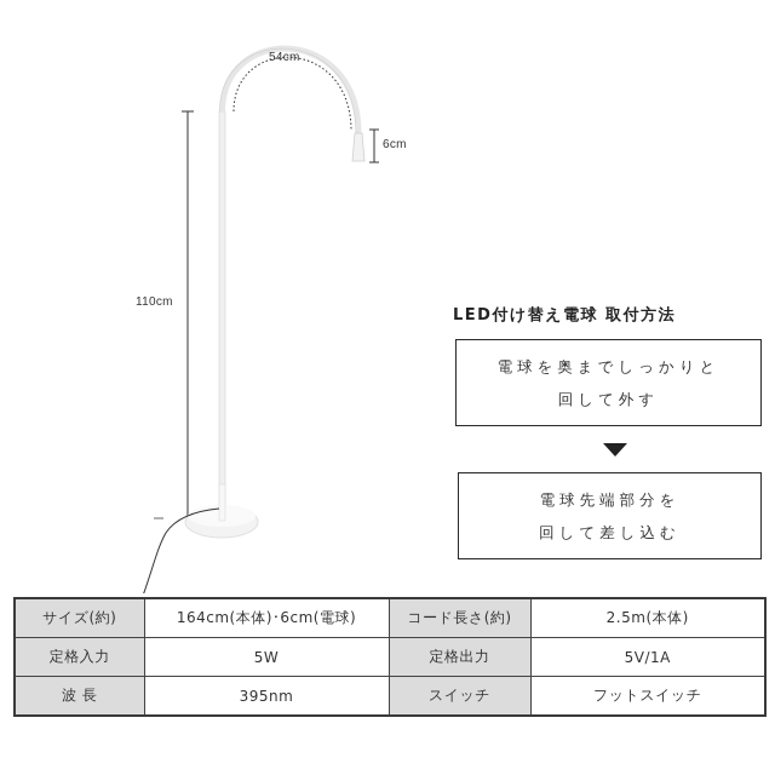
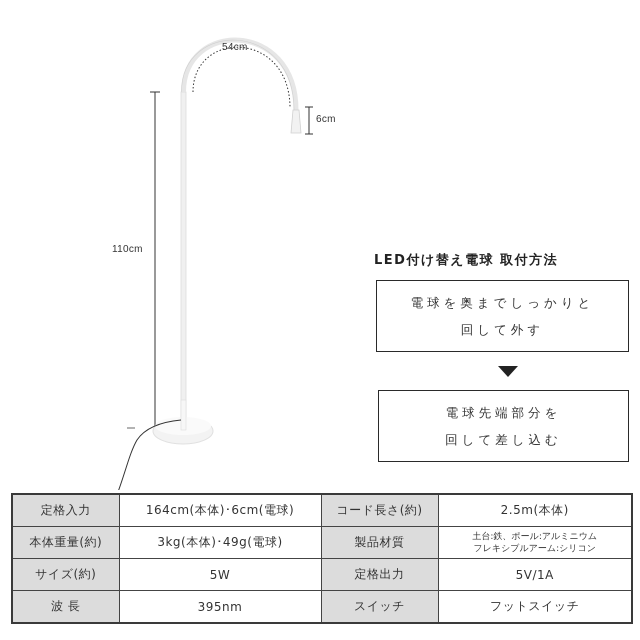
  54cm
  6cm
  110cm
  LED付け替え電球 取付方法
  電球を奥までしっかりと
  回して外す
  電球先端部分を
  回して差し込む
- サイズ(約)	164cm(本体)･6cm(電球)	コード長さ(約)	2.5m(本体)
+ 定格入力	164cm(本体)･6cm(電球)	コード長さ(約)	2.5m(本体)
+ 本体重量(約)	3kg(本体)･49g(電球)	製品材質	土台:鉄、ポール:アルミニウム フレキシブルアーム:シリコン
- 定格入力	5W	定格出力	5V/1A
+ サイズ(約)	5W	定格出力	5V/1A
  波 長	395nm	スイッチ	フットスイッチ
